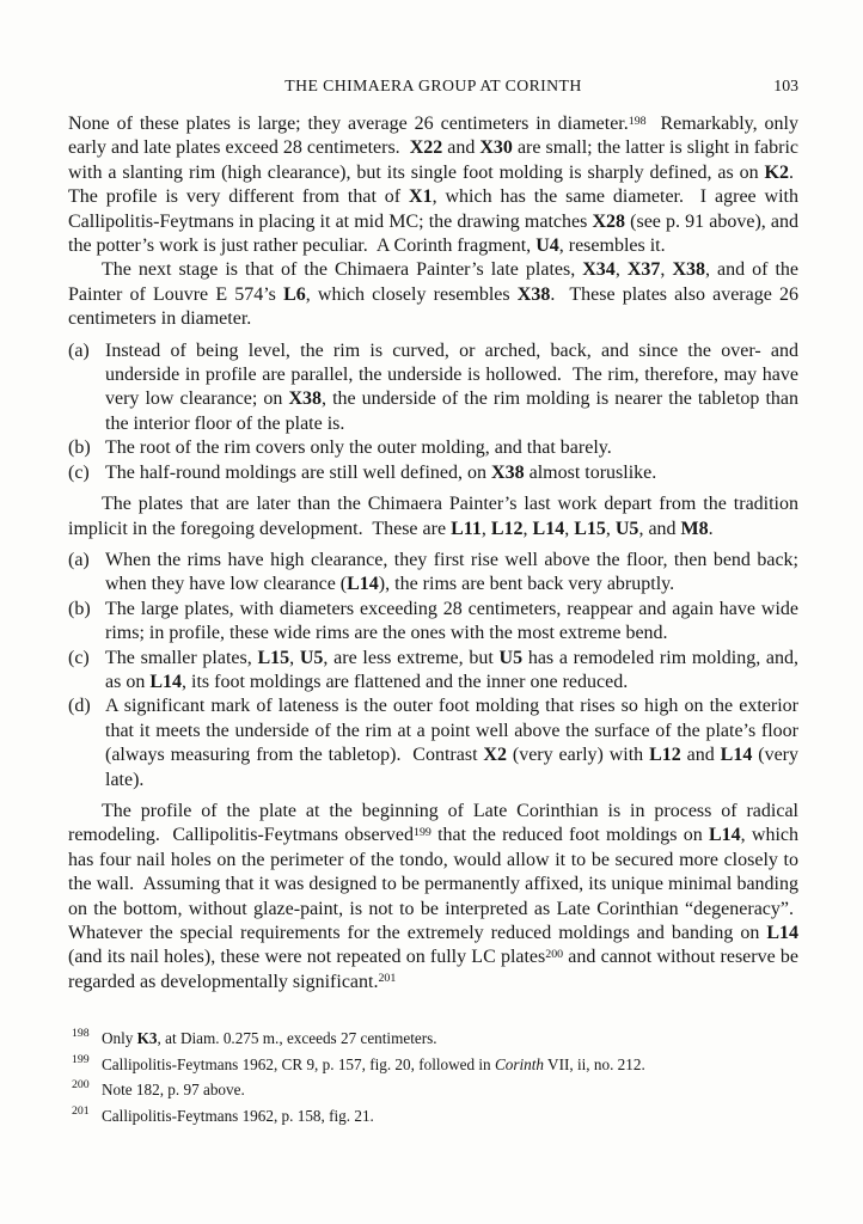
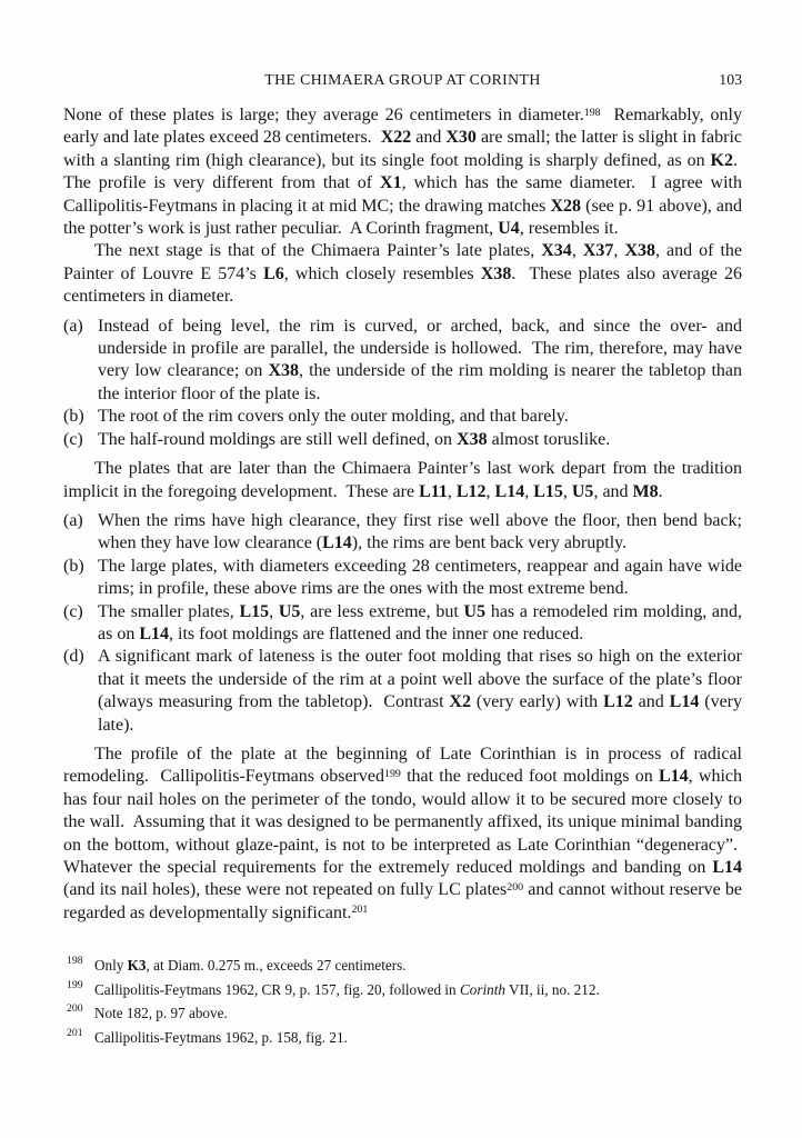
  THE CHIMAERA GROUP AT CORINTH
  103
  None of these plates is large; they average 26 centimeters in diameter.198 Remarkably, only early and late plates exceed 28 centimeters. X22 and X30 are small; the latter is slight in fabric with a slanting rim (high clearance), but its single foot molding is sharply defined, as on K2. The profile is very different from that of X1, which has the same diameter. I agree with Callipolitis-Feytmans in placing it at mid MC; the drawing matches X28 (see p. 91 above), and the potter’s work is just rather peculiar. A Corinth fragment, U4, resembles it.
  The next stage is that of the Chimaera Painter’s late plates, X34, X37, X38, and of the Painter of Louvre E 574’s L6, which closely resembles X38. These plates also average 26 centimeters in diameter.
  (a)
  Instead of being level, the rim is curved, or arched, back, and since the over- and underside in profile are parallel, the underside is hollowed. The rim, therefore, may have very low clearance; on X38, the underside of the rim molding is nearer the tabletop than the interior floor of the plate is.
  (b)
  The root of the rim covers only the outer molding, and that barely.
  (c)
  The half-round moldings are still well defined, on X38 almost toruslike.
  The plates that are later than the Chimaera Painter’s last work depart from the tradition implicit in the foregoing development. These are L11, L12, L14, L15, U5, and M8.
  (a)
  When the rims have high clearance, they first rise well above the floor, then bend back; when they have low clearance (L14), the rims are bent back very abruptly.
  (b)
- The large plates, with diameters exceeding 28 centimeters, reappear and again have wide rims; in profile, these wide rims are the ones with the most extreme bend.
+ The large plates, with diameters exceeding 28 centimeters, reappear and again have wide rims; in profile, these above rims are the ones with the most extreme bend.
  (c)
  The smaller plates, L15, U5, are less extreme, but U5 has a remodeled rim molding, and, as on L14, its foot moldings are flattened and the inner one reduced.
  (d)
  A significant mark of lateness is the outer foot molding that rises so high on the exterior that it meets the underside of the rim at a point well above the surface of the plate’s floor (always measuring from the tabletop). Contrast X2 (very early) with L12 and L14 (very late).
  The profile of the plate at the beginning of Late Corinthian is in process of radical remodeling. Callipolitis-Feytmans observed199 that the reduced foot moldings on L14, which has four nail holes on the perimeter of the tondo, would allow it to be secured more closely to the wall. Assuming that it was designed to be permanently affixed, its unique minimal banding on the bottom, without glaze-paint, is not to be interpreted as Late Corinthian “degeneracy”. Whatever the special requirements for the extremely reduced moldings and banding on L14 (and its nail holes), these were not repeated on fully LC plates200 and cannot without reserve be regarded as developmentally significant.201
  198
  Only K3, at Diam. 0.275 m., exceeds 27 centimeters.
  199
  Callipolitis-Feytmans 1962, CR 9, p. 157, fig. 20, followed in Corinth VII, ii, no. 212.
  200
  Note 182, p. 97 above.
  201
  Callipolitis-Feytmans 1962, p. 158, fig. 21.
